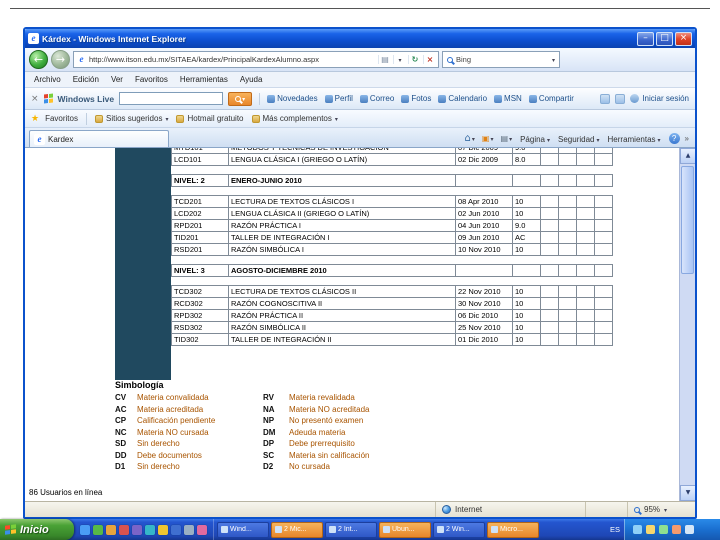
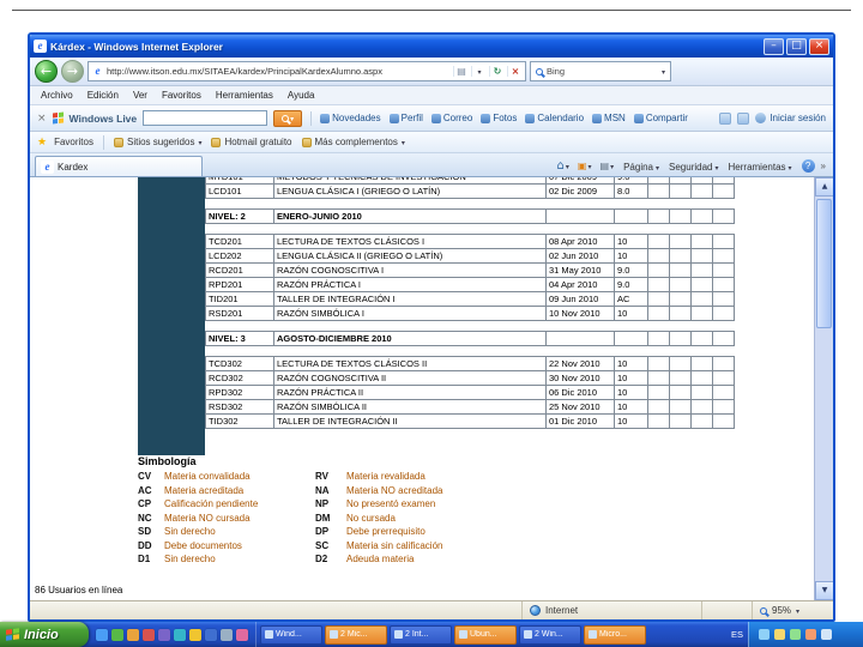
  Kárdex - Windows Internet Explorer
  http://www.itson.edu.mx/SITAEA/kardex/PrincipalKardexAlumno.aspx
  Bing
  Archivo
  Edición
  Ver
  Favoritos
  Herramientas
  Ayuda
  Windows Live
  Novedades
  Perfil
  Correo
  Fotos
  Calendario
  MSN
  Compartir
  Iniciar sesión
  Favoritos
  Sitios sugeridos
  Hotmail gratuito
  Más complementos
  Kardex
  Página
  Seguridad
  Herramientas
  MTD101	MÉTODOS Y TÉCNICAS DE INVESTIGACIÓN	07 Dic 2009	9.0
  LCD101	LENGUA CLÁSICA I (GRIEGO O LATÍN)	02 Dic 2009	8.0
  NIVEL: 2	ENERO-JUNIO 2010
  TCD201	LECTURA DE TEXTOS CLÁSICOS I	08 Apr 2010	10
  LCD202	LENGUA CLÁSICA II (GRIEGO O LATÍN)	02 Jun 2010	10
+ RCD201	RAZÓN COGNOSCITIVA I	31 May 2010	9.0
- RPD201	RAZÓN PRÁCTICA I	04 Jun 2010	9.0
+ RPD201	RAZÓN PRÁCTICA I	04 Apr 2010	9.0
  TID201	TALLER DE INTEGRACIÓN I	09 Jun 2010	AC
  RSD201	RAZÓN SIMBÓLICA I	10 Nov 2010	10
  NIVEL: 3	AGOSTO-DICIEMBRE 2010
  TCD302	LECTURA DE TEXTOS CLÁSICOS II	22 Nov 2010	10
  RCD302	RAZÓN COGNOSCITIVA II	30 Nov 2010	10
  RPD302	RAZÓN PRÁCTICA II	06 Dic 2010	10
  RSD302	RAZÓN SIMBÓLICA II	25 Nov 2010	10
  TID302	TALLER DE INTEGRACIÓN II	01 Dic 2010	10
  Simbología
  CV
  Materia convalidada
  RV
  Materia revalidada
  AC
  Materia acreditada
  NA
  Materia NO acreditada
  CP
  Calificación pendiente
  NP
  No presentó examen
  NC
  Materia NO cursada
  DM
- Adeuda materia
+ No cursada
  SD
  Sin derecho
  DP
  Debe prerrequisito
  DD
  Debe documentos
  SC
  Materia sin calificación
  D1
  Sin derecho
  D2
- No cursada
+ Adeuda materia
  86 Usuarios en línea
  Internet
  95%
  Inicio
  ES
